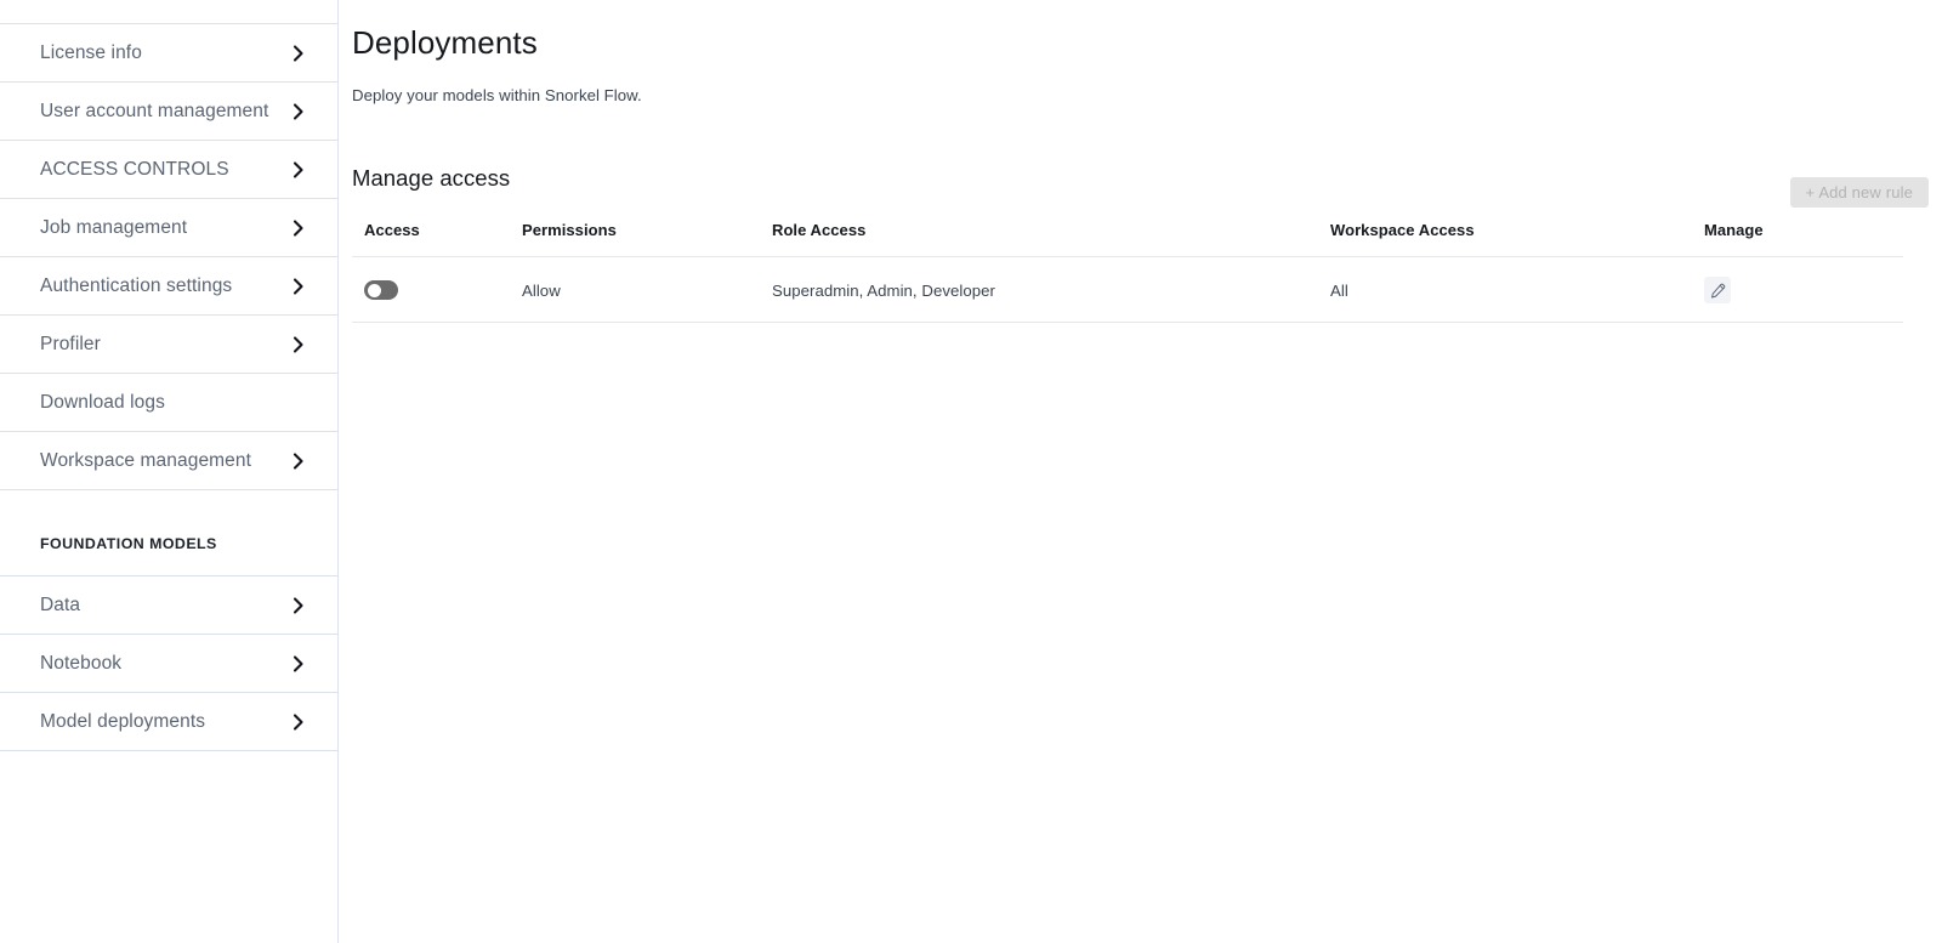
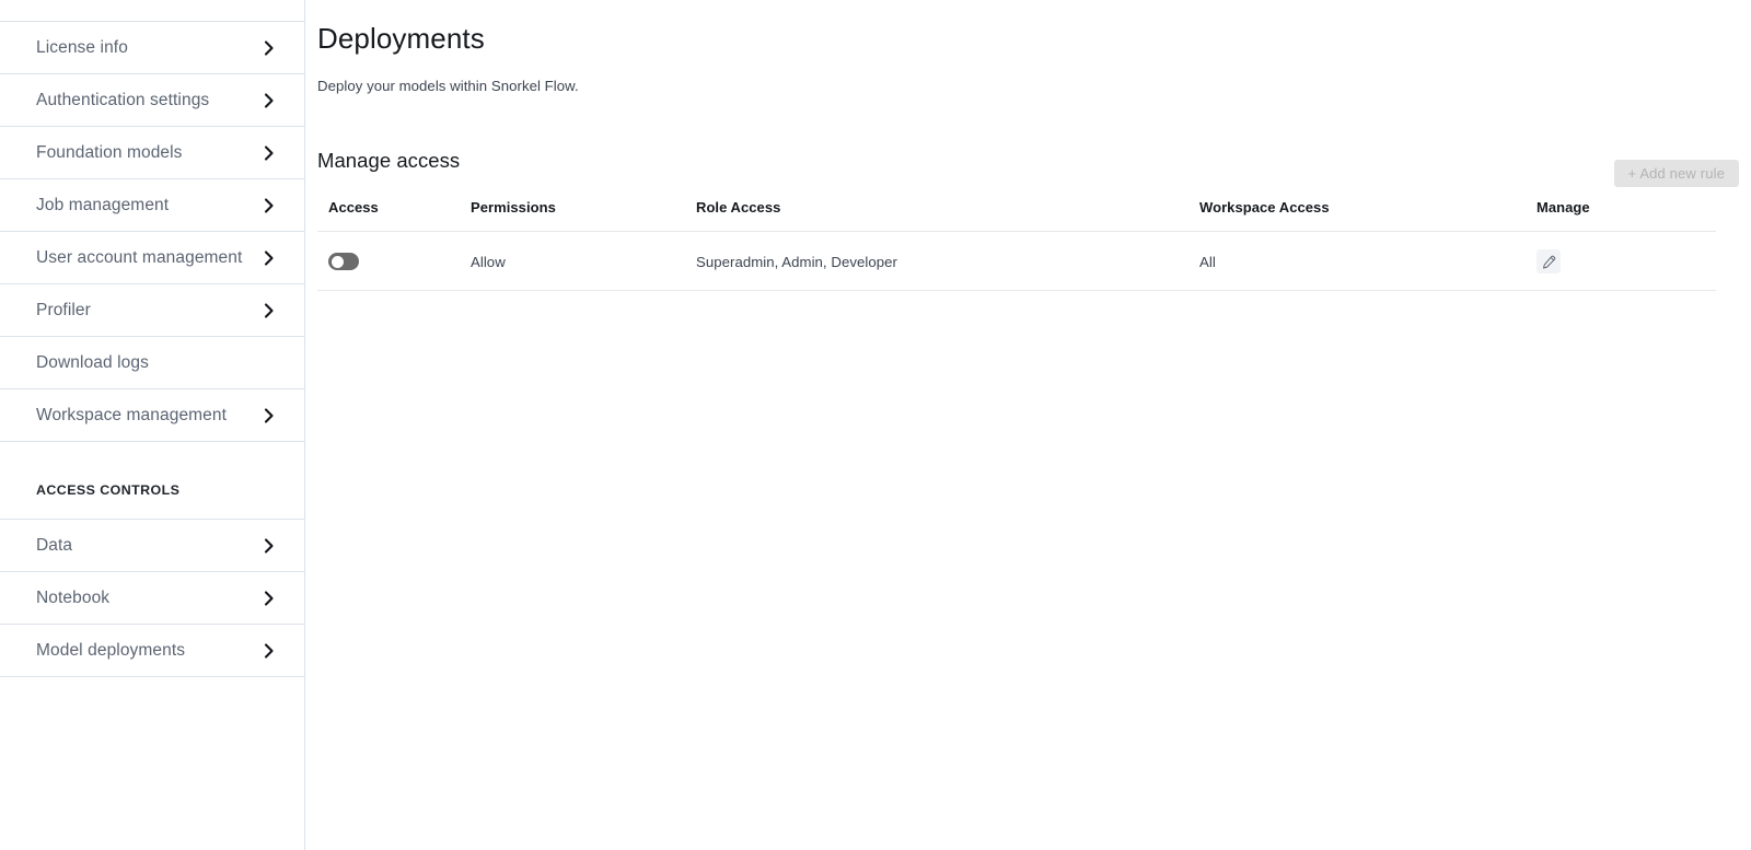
  License info
- User account management
+ Authentication settings
- ACCESS CONTROLS
+ Foundation models
  Job management
- Authentication settings
+ User account management
  Profiler
  Download logs
  Workspace management
- FOUNDATION MODELS
+ ACCESS CONTROLS
  Data
  Notebook
  Model deployments
  Deployments
  Deploy your models within Snorkel Flow.
  Manage access
  + Add new rule
  Access	Permissions	Role Access	Workspace Access	Manage
  	Allow	Superadmin, Admin, Developer	All
